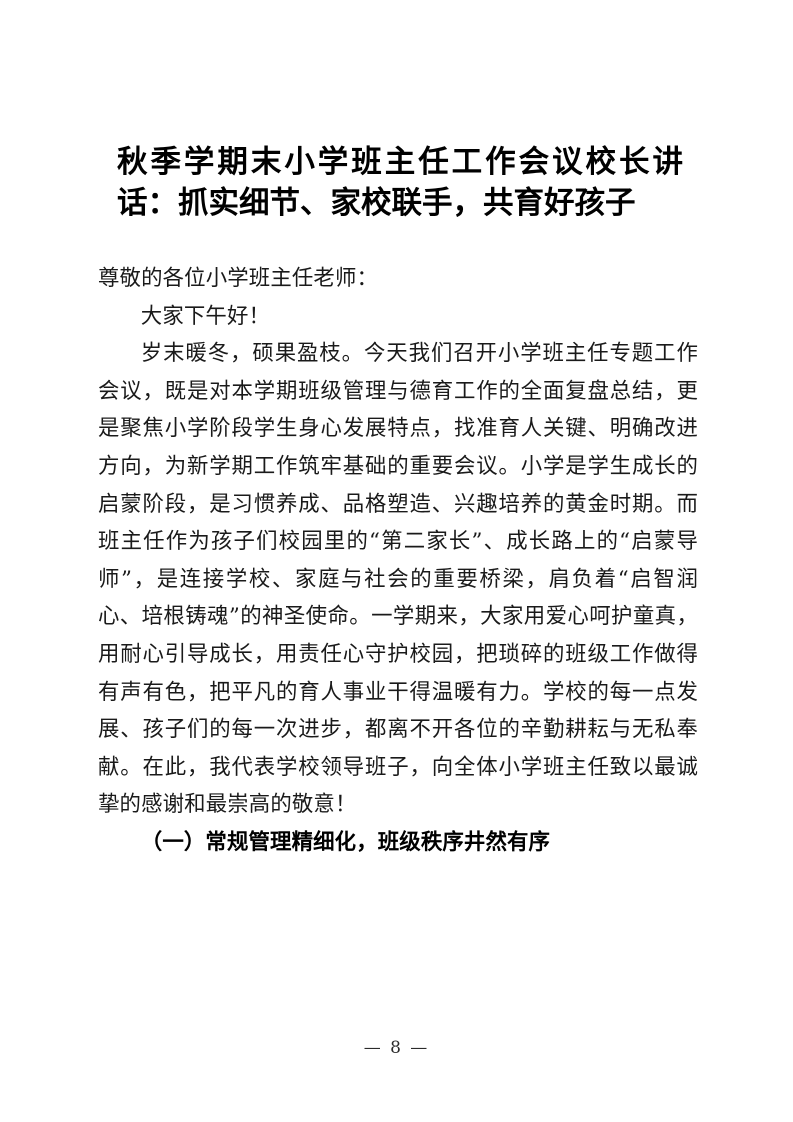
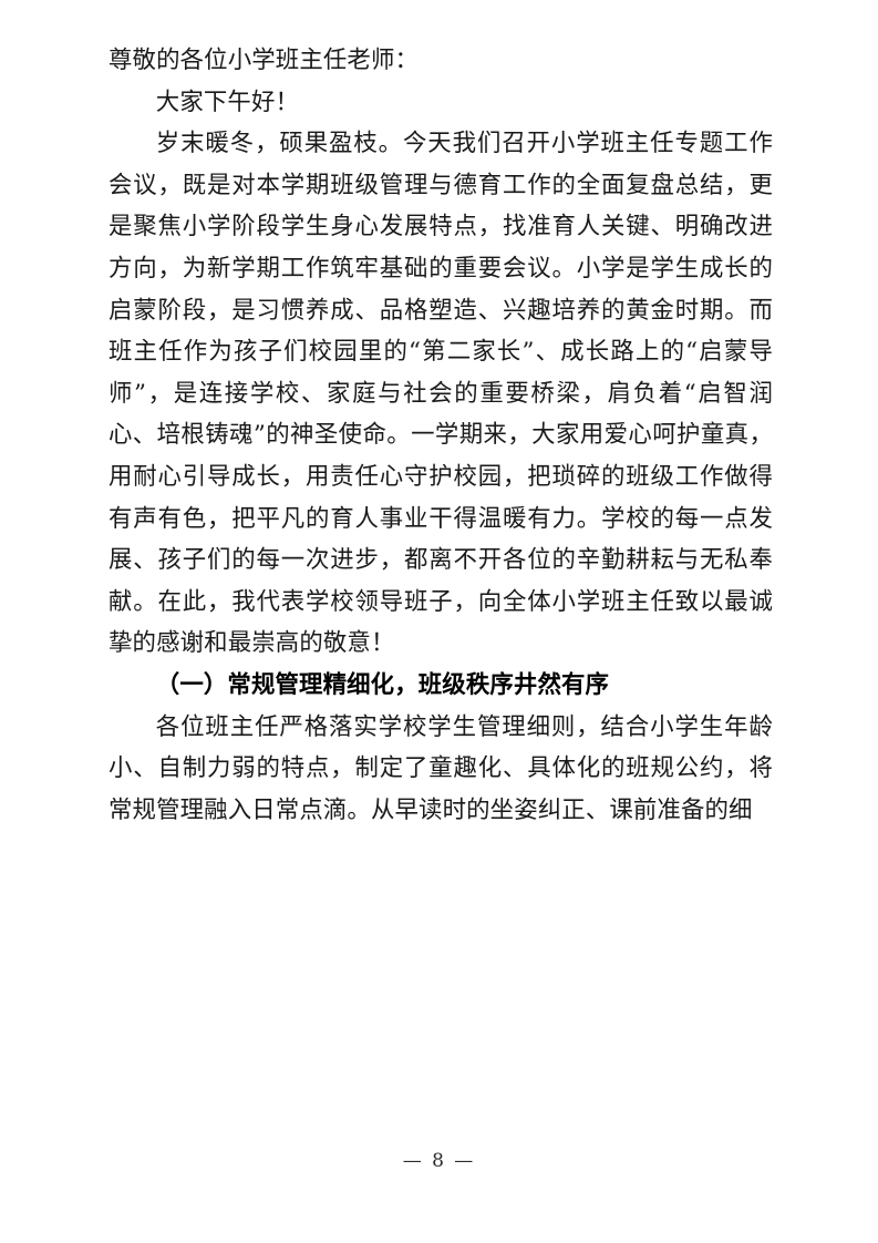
- 秋季学期末小学班主任工作会议校长讲话：抓实细节、家校联手，共育好孩子
  尊敬的各位小学班主任老师：
  大家下午好！
  岁末暖冬，硕果盈枝。今天我们召开小学班主任专题工作会议，既是对本学期班级管理与德育工作的全面复盘总结，更是聚焦小学阶段学生身心发展特点，找准育人关键、明确改进方向，为新学期工作筑牢基础的重要会议。小学是学生成长的启蒙阶段，是习惯养成、品格塑造、兴趣培养的黄金时期。而班主任作为孩子们校园里的“第二家长”、成长路上的“启蒙导师”，是连接学校、家庭与社会的重要桥梁，肩负着“启智润心、培根铸魂”的神圣使命。一学期来，大家用爱心呵护童真，用耐心引导成长，用责任心守护校园，把琐碎的班级工作做得有声有色，把平凡的育人事业干得温暖有力。学校的每一点发展、孩子们的每一次进步，都离不开各位的辛勤耕耘与无私奉献。在此，我代表学校领导班子，向全体小学班主任致以最诚挚的感谢和最崇高的敬意！
  （一）常规管理精细化，班级秩序井然有序
+ 各位班主任严格落实学校学生管理细则，结合小学生年龄小、自制力弱的特点，制定了童趣化、具体化的班规公约，将常规管理融入日常点滴。从早读时的坐姿纠正、课前准备的细
  — 8 —
